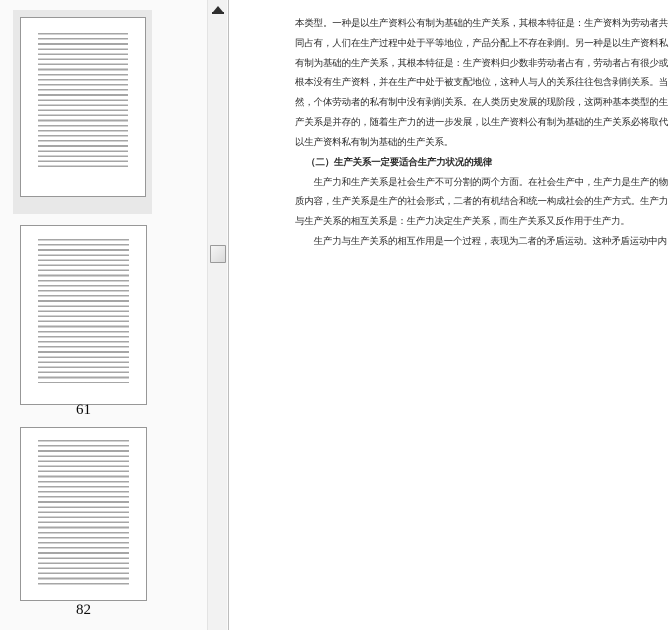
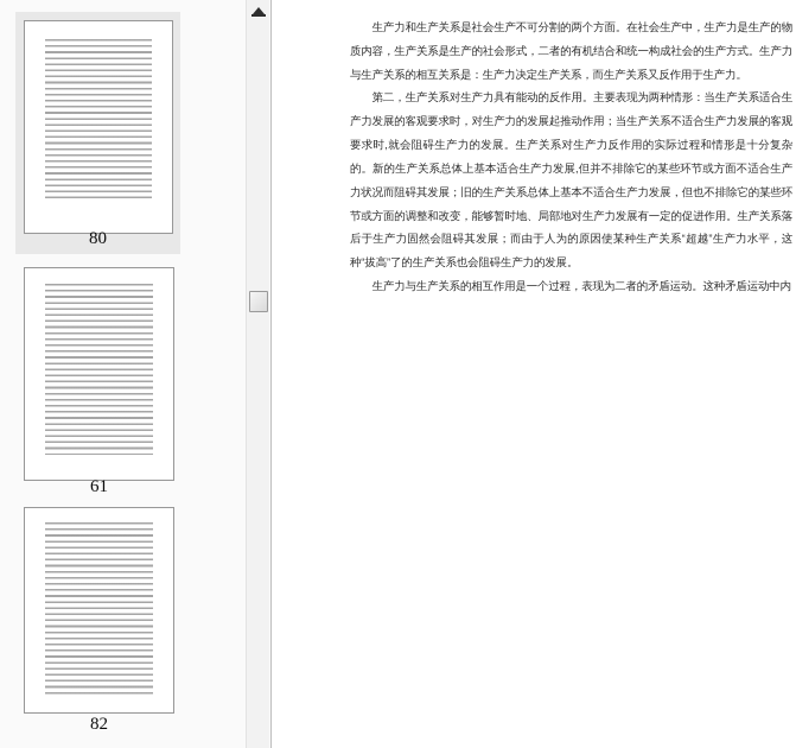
+ 80
  61
  82
- 本类型。一种是以生产资料公有制为基础的生产关系，其根本特征是：生产资料为劳动者共同占有，人们在生产过程中处于平等地位，产品分配上不存在剥削。另一种是以生产资料私有制为基础的生产关系，其根本特征是：生产资料归少数非劳动者占有，劳动者占有很少或根本没有生产资料，并在生产中处于被支配地位，这种人与人的关系往往包含剥削关系。当然，个体劳动者的私有制中没有剥削关系。在人类历史发展的现阶段，这两种基本类型的生产关系是并存的，随着生产力的进一步发展，以生产资料公有制为基础的生产关系必将取代以生产资料私有制为基础的生产关系。
- （二）生产关系一定要适合生产力状况的规律
  生产力和生产关系是社会生产不可分割的两个方面。在社会生产中，生产力是生产的物质内容，生产关系是生产的社会形式，二者的有机结合和统一构成社会的生产方式。生产力与生产关系的相互关系是：生产力决定生产关系，而生产关系又反作用于生产力。
+ 第二，生产关系对生产力具有能动的反作用。主要表现为两种情形：当生产关系适合生产力发展的客观要求时，对生产力的发展起推动作用；当生产关系不适合生产力发展的客观要求时,就会阻碍生产力的发展。生产关系对生产力反作用的实际过程和情形是十分复杂的。新的生产关系总体上基本适合生产力发展,但并不排除它的某些环节或方面不适合生产力状况而阻碍其发展；旧的生产关系总体上基本不适合生产力发展，但也不排除它的某些环节或方面的调整和改变，能够暂时地、局部地对生产力发展有一定的促进作用。生产关系落后于生产力固然会阻碍其发展；而由于人为的原因使某种生产关系“超越”生产力水平，这种“拔高”了的生产关系也会阻碍生产力的发展。
  生产力与生产关系的相互作用是一个过程，表现为二者的矛盾运动。这种矛盾运动中内
